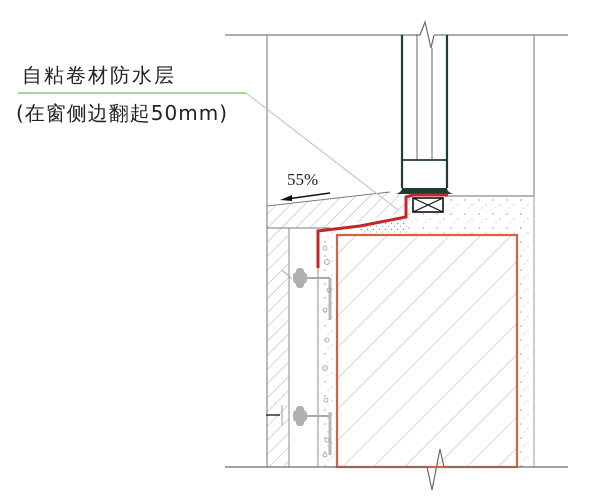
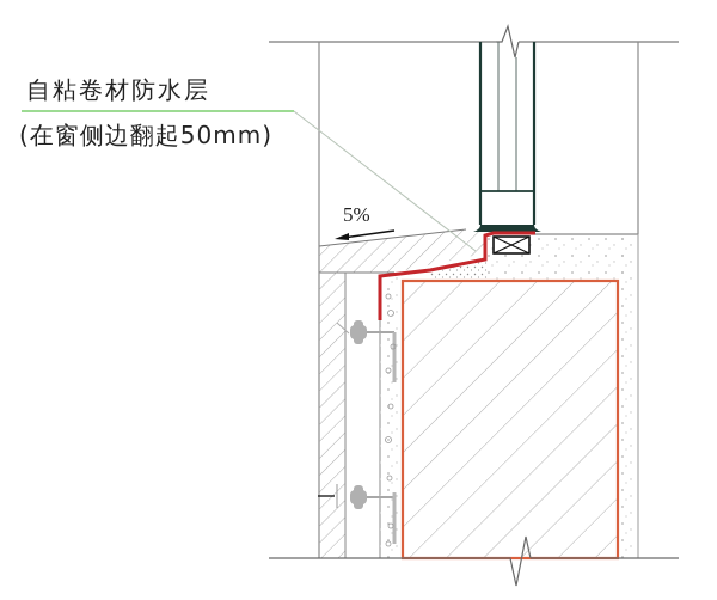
  自粘卷材防水层
  (在窗侧边翻起50mm)
- 55%
+ 5%
